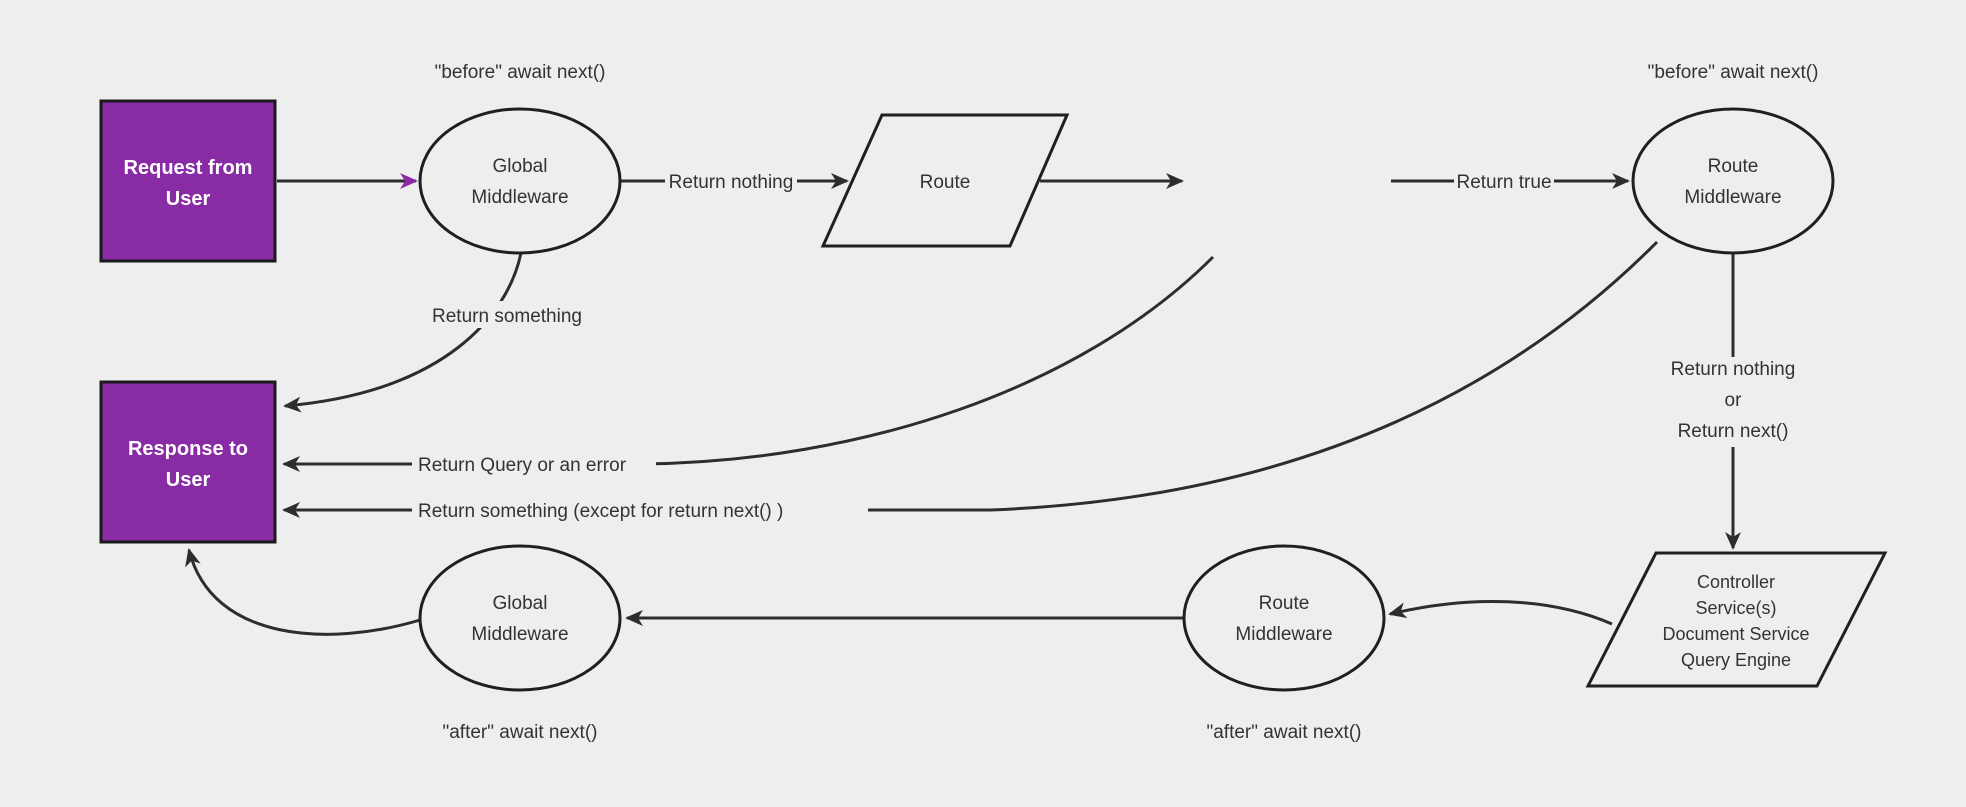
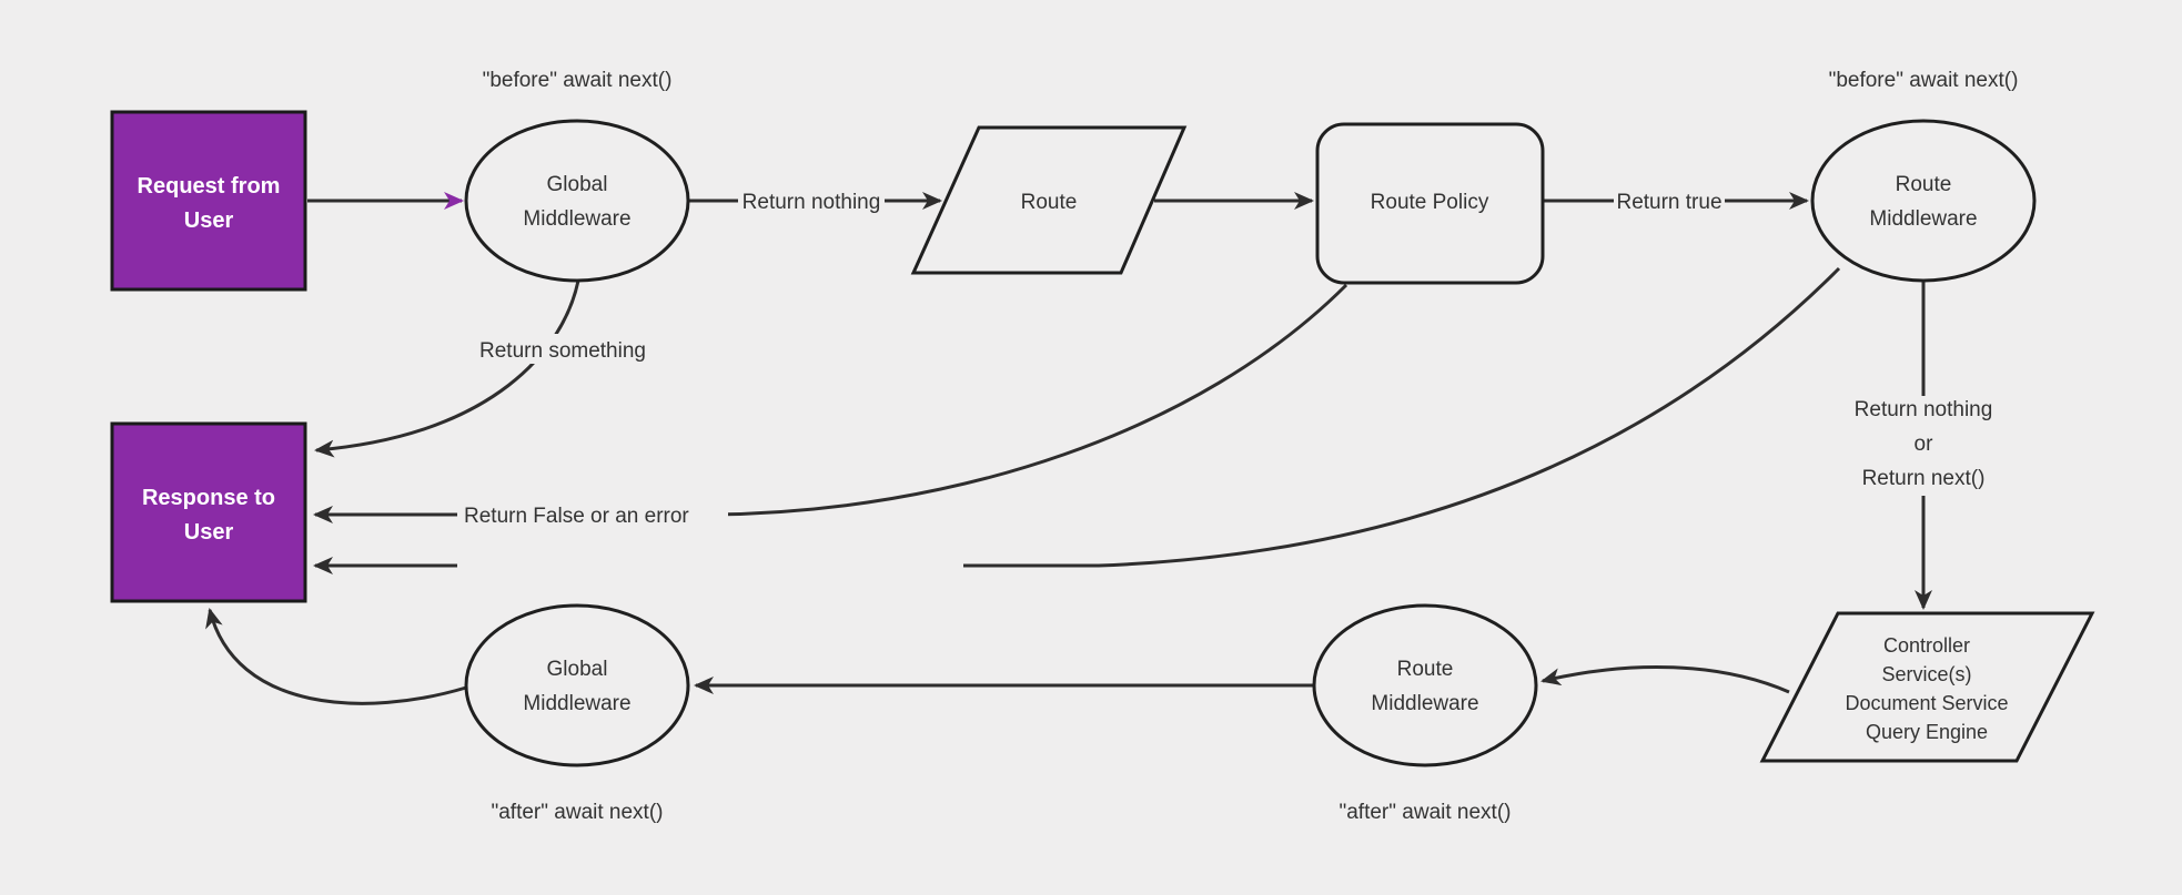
  "before" await next()
  "before" await next()
  Return nothing
  Return true
  Return something
- Return Query or an error
+ Return False or an error
- Return something (except for return next() )
  Return nothing
  or
  Return next()
  "after" await next()
  "after" await next()
  Request from
  User
  Global
  Middleware
  Route
+ Route Policy
  Route
  Middleware
  Response to
  User
  Controller
  Service(s)
  Document Service
  Query Engine
  Route
  Middleware
  Global
  Middleware
